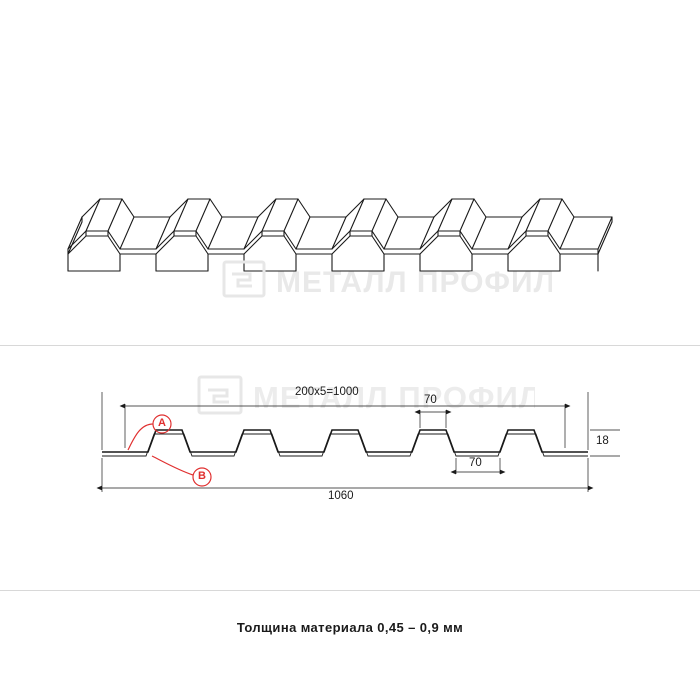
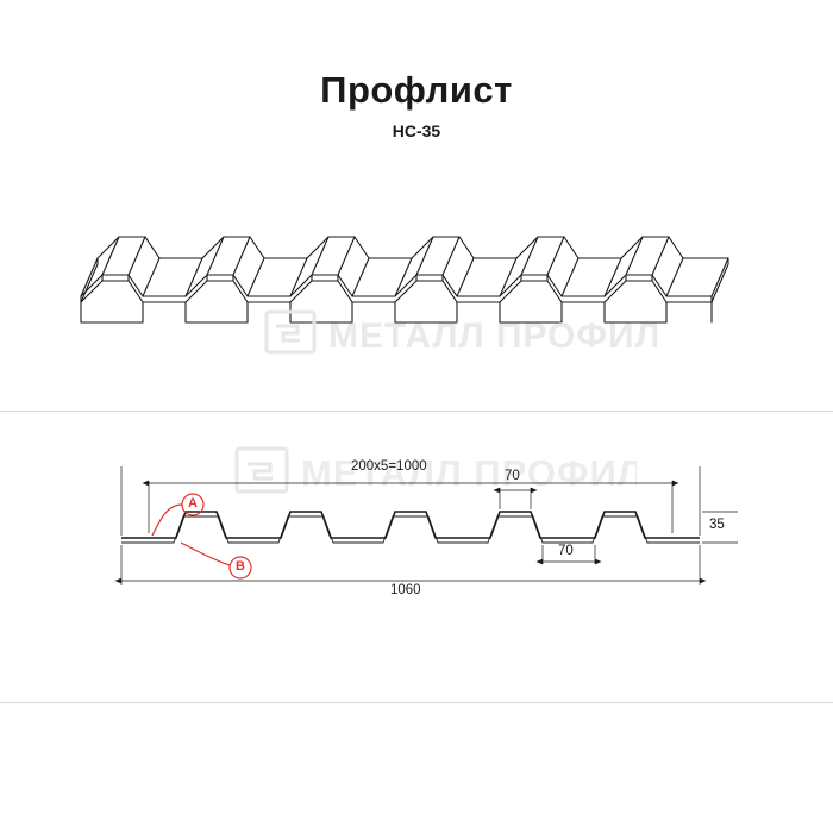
+ Профлист
+ НС-35
  МЕТАЛЛ ПРОФИЛ
  МЕТАЛЛ ПРОФИЛ
  200x5=1000
  70
  70
  1060
- 18
+ 35
  A
  B
- Толщина материала 0,45 – 0,9 мм
